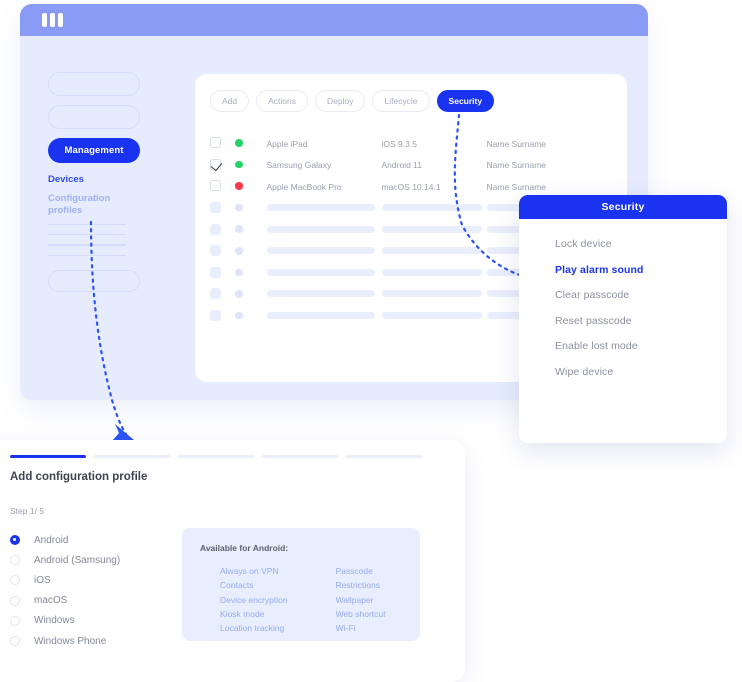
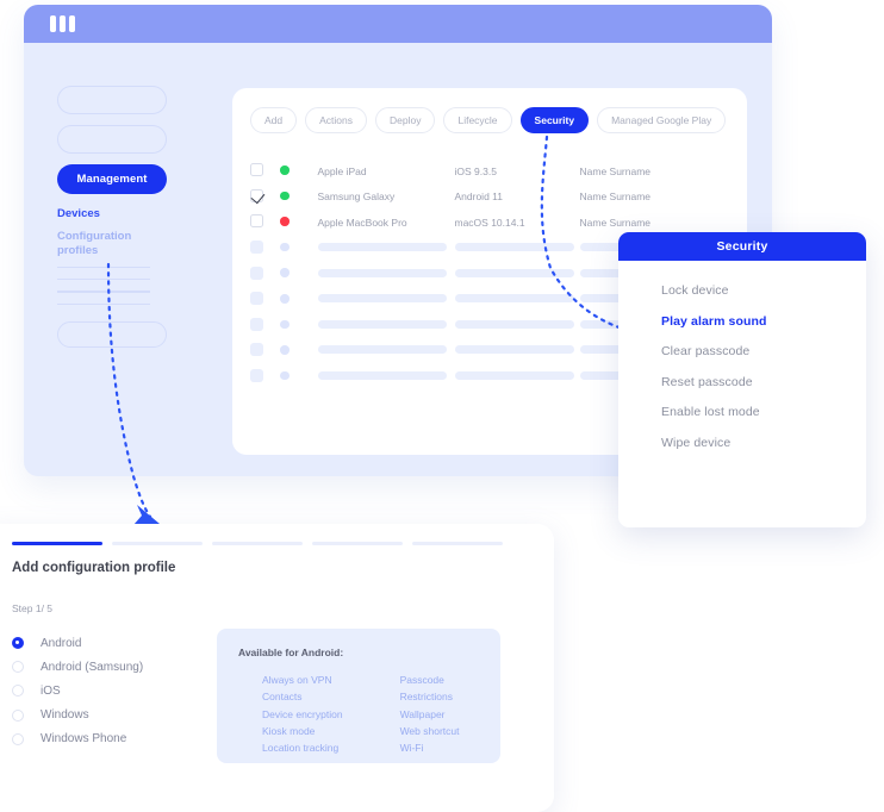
  Management
  Devices
  Configuration profiles
  Add
  Actions
  Deploy
  Lifecycle
  Security
+ Managed Google Play
  Apple iPad
  iOS 9.3.5
  Name Surname
  Samsung Galaxy
  Android 11
  Name Surname
  Apple MacBook Pro
  macOS 10.14.1
  Name Surname
  Security
  Lock device
  Play alarm sound
  Clear passcode
  Reset passcode
  Enable lost mode
  Wipe device
  Add configuration profile
  Step 1/ 5
  Android
  Android (Samsung)
  iOS
- macOS
  Windows
  Windows Phone
  Available for Android:
  Always on VPN
  Contacts
  Device encryption
  Kiosk mode
  Location tracking
  Passcode
  Restrictions
  Wallpaper
  Web shortcut
  Wi-Fi
